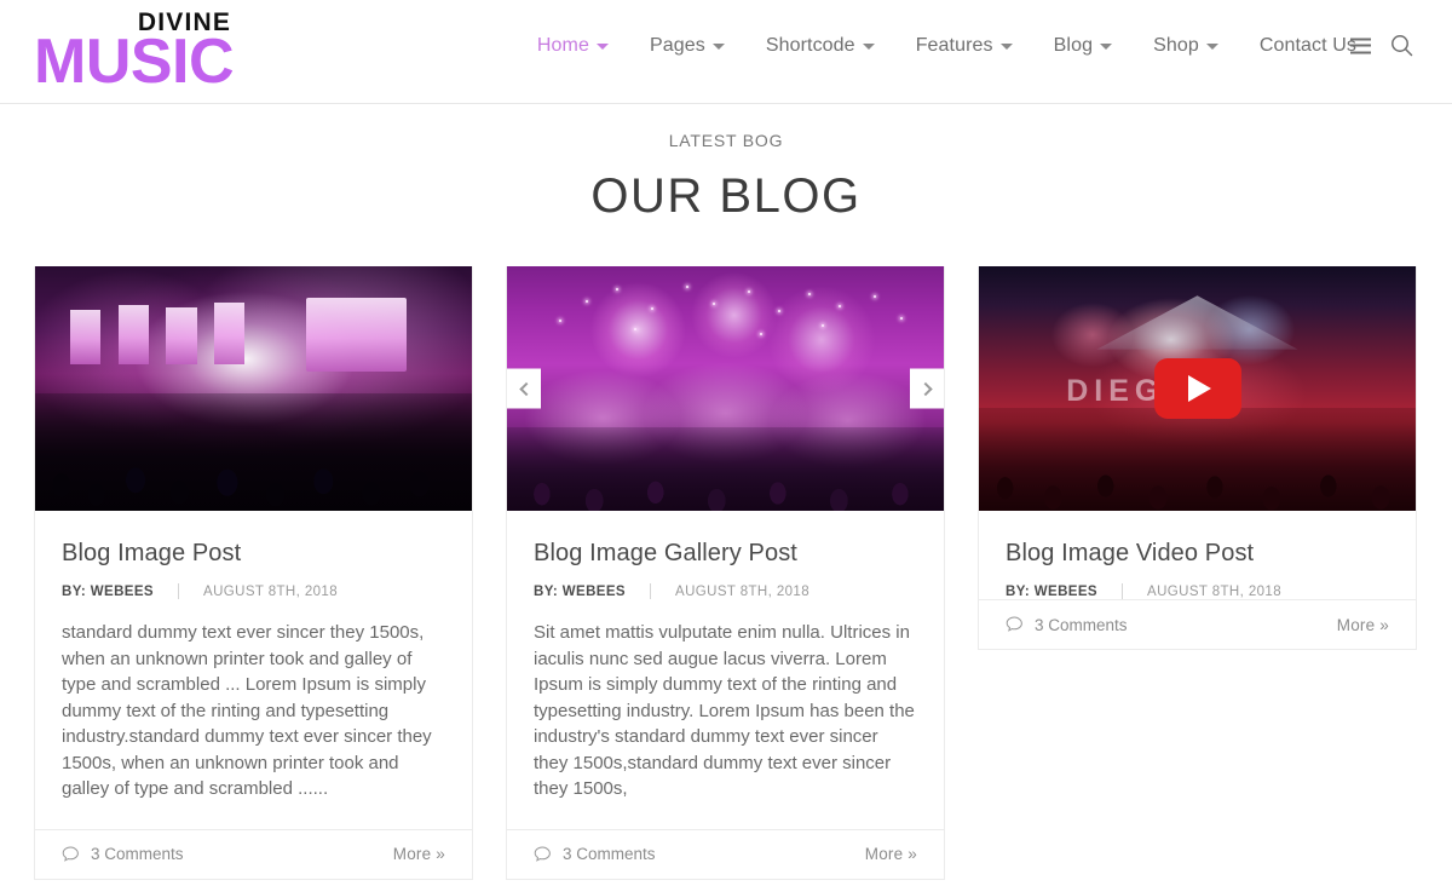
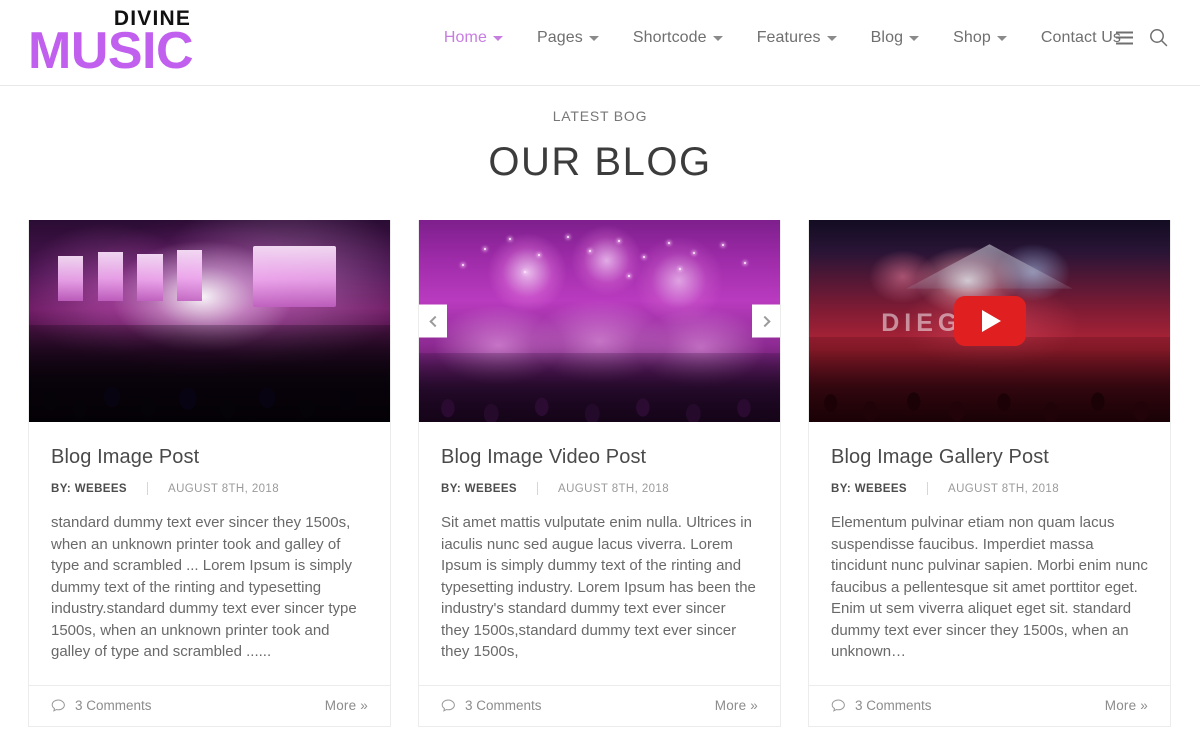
  DIVINE
  MUSIC
  Home
  Pages
  Shortcode
  Features
  Blog
  Shop
  Contact U
  LATEST BOG
  OUR BLOG
  Blog Image Post
  BY: WEBEES
  AUGUST 8TH, 2018
- standard dummy text ever sincer they 1500s, when an unknown printer took and galley of type and scrambled ... Lorem Ipsum is simply dummy text of the rinting and typesetting industry.standard dummy text ever sincer they 1500s, when an unknown printer took and galley of type and scrambled ......
+ standard dummy text ever sincer they 1500s, when an unknown printer took and galley of type and scrambled ... Lorem Ipsum is simply dummy text of the rinting and typesetting industry.standard dummy text ever sincer type 1500s, when an unknown printer took and galley of type and scrambled ......
  3 Comments
  More »
- Blog Image Gallery Post
+ Blog Image Video Post
  BY: WEBEES
  AUGUST 8TH, 2018
  Sit amet mattis vulputate enim nulla. Ultrices in iaculis nunc sed augue lacus viverra. Lorem Ipsum is simply dummy text of the rinting and typesetting industry. Lorem Ipsum has been the industry's standard dummy text ever sincer they 1500s,standard dummy text ever sincer they 1500s,
  3 Comments
  More »
  DIEG
- Blog Image Video Post
+ Blog Image Gallery Post
  BY: WEBEES
  AUGUST 8TH, 2018
+ Elementum pulvinar etiam non quam lacus suspendisse faucibus. Imperdiet massa tincidunt nunc pulvinar sapien. Morbi enim nunc faucibus a pellentesque sit amet porttitor eget. Enim ut sem viverra aliquet eget sit. standard dummy text ever sincer they 1500s, when an unknown…
  3 Comments
  More »
